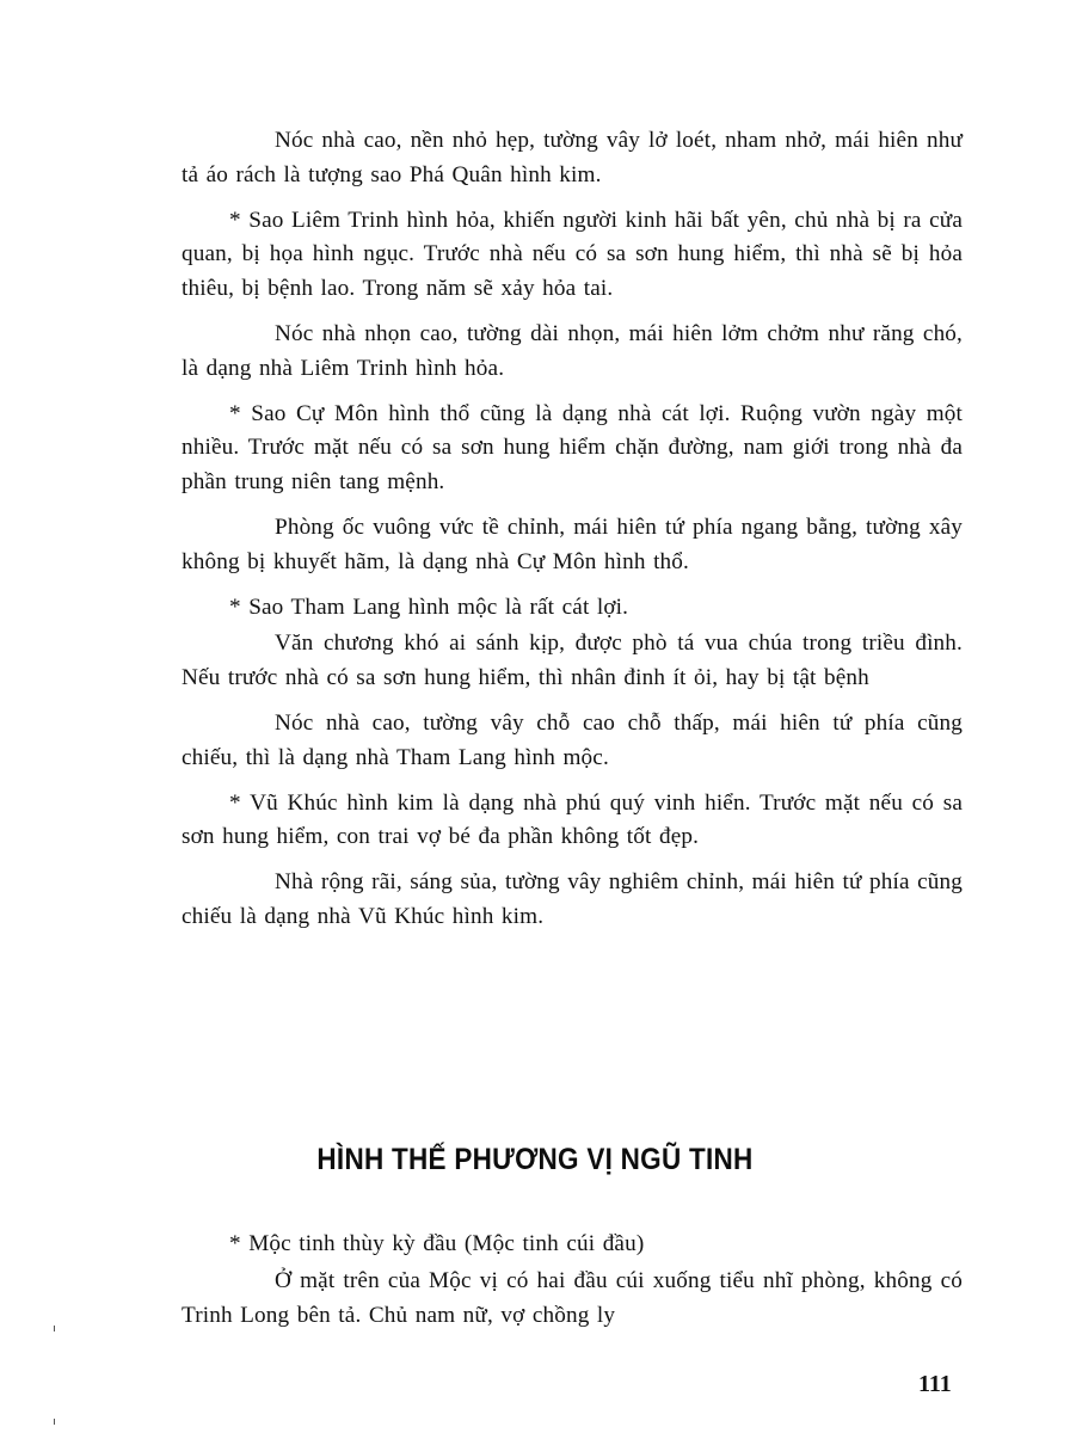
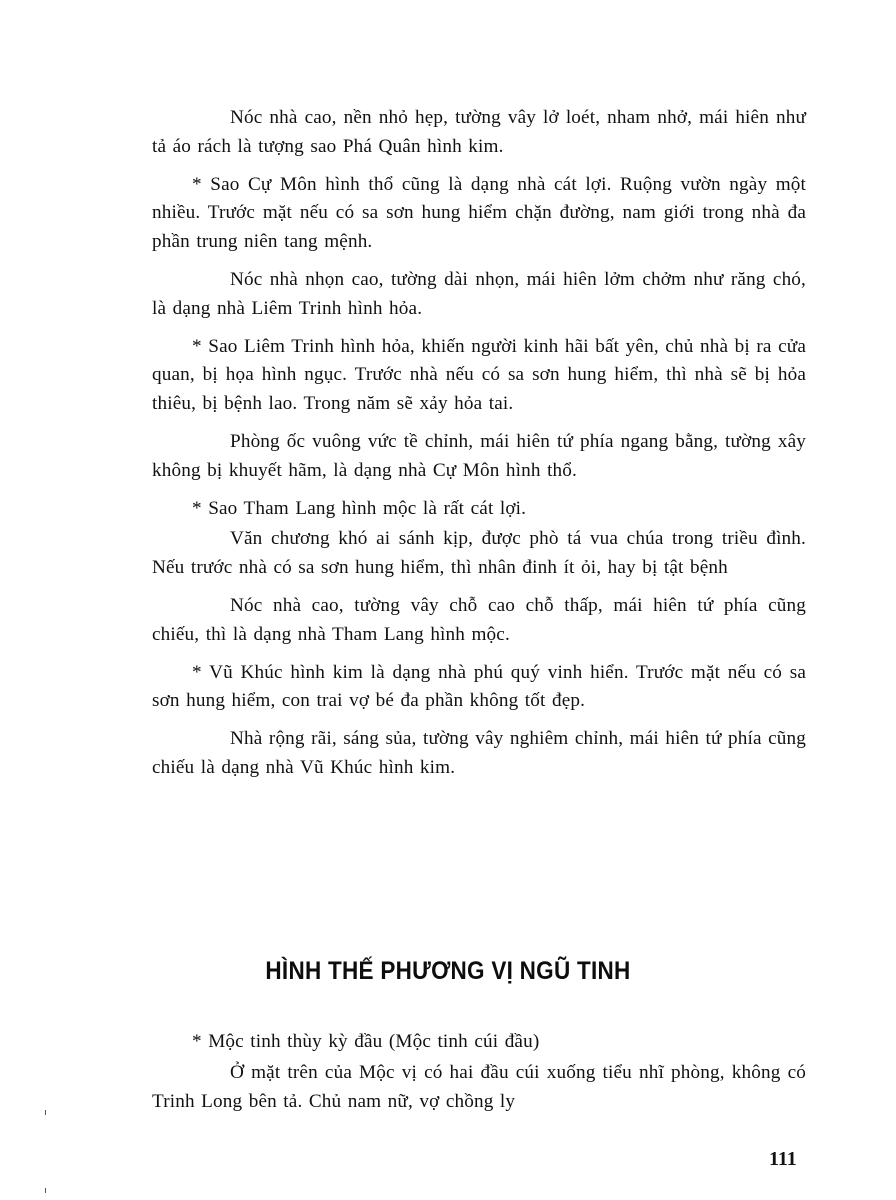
  Nóc nhà cao, nền nhỏ hẹp, tường vây lở loét, nham nhở, mái hiên như tả áo rách là tượng sao Phá Quân hình kim.
- * Sao Liêm Trinh hình hỏa, khiến người kinh hãi bất yên, chủ nhà bị ra cửa quan, bị họa hình ngục. Trước nhà nếu có sa sơn hung hiểm, thì nhà sẽ bị hỏa thiêu, bị bệnh lao. Trong năm sẽ xảy hỏa tai.
+ * Sao Cự Môn hình thổ cũng là dạng nhà cát lợi. Ruộng vườn ngày một nhiều. Trước mặt nếu có sa sơn hung hiểm chặn đường, nam giới trong nhà đa phần trung niên tang mệnh.
  Nóc nhà nhọn cao, tường dài nhọn, mái hiên lởm chởm như răng chó, là dạng nhà Liêm Trinh hình hỏa.
- * Sao Cự Môn hình thổ cũng là dạng nhà cát lợi. Ruộng vườn ngày một nhiều. Trước mặt nếu có sa sơn hung hiểm chặn đường, nam giới trong nhà đa phần trung niên tang mệnh.
+ * Sao Liêm Trinh hình hỏa, khiến người kinh hãi bất yên, chủ nhà bị ra cửa quan, bị họa hình ngục. Trước nhà nếu có sa sơn hung hiểm, thì nhà sẽ bị hỏa thiêu, bị bệnh lao. Trong năm sẽ xảy hỏa tai.
  Phòng ốc vuông vức tề chỉnh, mái hiên tứ phía ngang bằng, tường xây không bị khuyết hãm, là dạng nhà Cự Môn hình thổ.
  * Sao Tham Lang hình mộc là rất cát lợi.
  Văn chương khó ai sánh kịp, được phò tá vua chúa trong triều đình. Nếu trước nhà có sa sơn hung hiểm, thì nhân đinh ít ỏi, hay bị tật bệnh
  Nóc nhà cao, tường vây chỗ cao chỗ thấp, mái hiên tứ phía cũng chiếu, thì là dạng nhà Tham Lang hình mộc.
  * Vũ Khúc hình kim là dạng nhà phú quý vinh hiển. Trước mặt nếu có sa sơn hung hiểm, con trai vợ bé đa phần không tốt đẹp.
  Nhà rộng rãi, sáng sủa, tường vây nghiêm chỉnh, mái hiên tứ phía cũng chiếu là dạng nhà Vũ Khúc hình kim.
  HÌNH THẾ PHƯƠNG VỊ NGŨ TINH
  * Mộc tinh thùy kỳ đầu (Mộc tinh cúi đầu)
  Ở mặt trên của Mộc vị có hai đầu cúi xuống tiểu nhĩ phòng, không có Trinh Long bên tả. Chủ nam nữ, vợ chồng ly
  111
